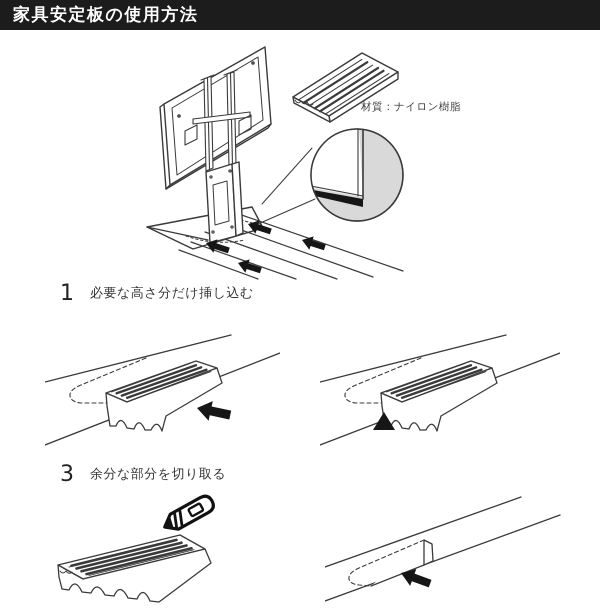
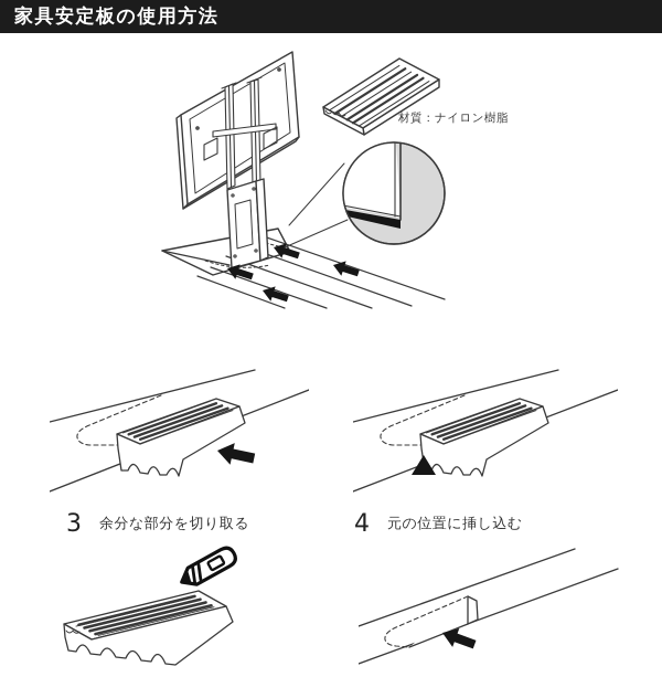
  家具安定板の使用方法
  材質：ナイロン樹脂
- 1
- 必要な高さ分だけ挿し込む
  3
  余分な部分を切り取る
+ 4
+ 元の位置に挿し込む
